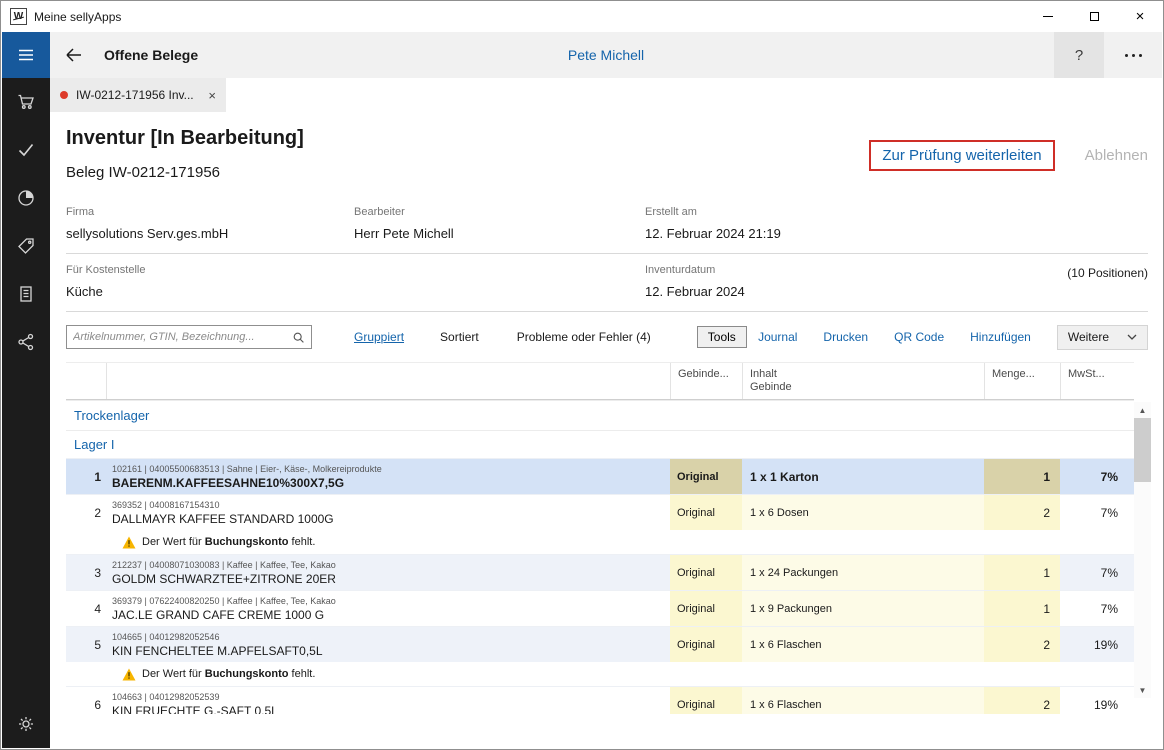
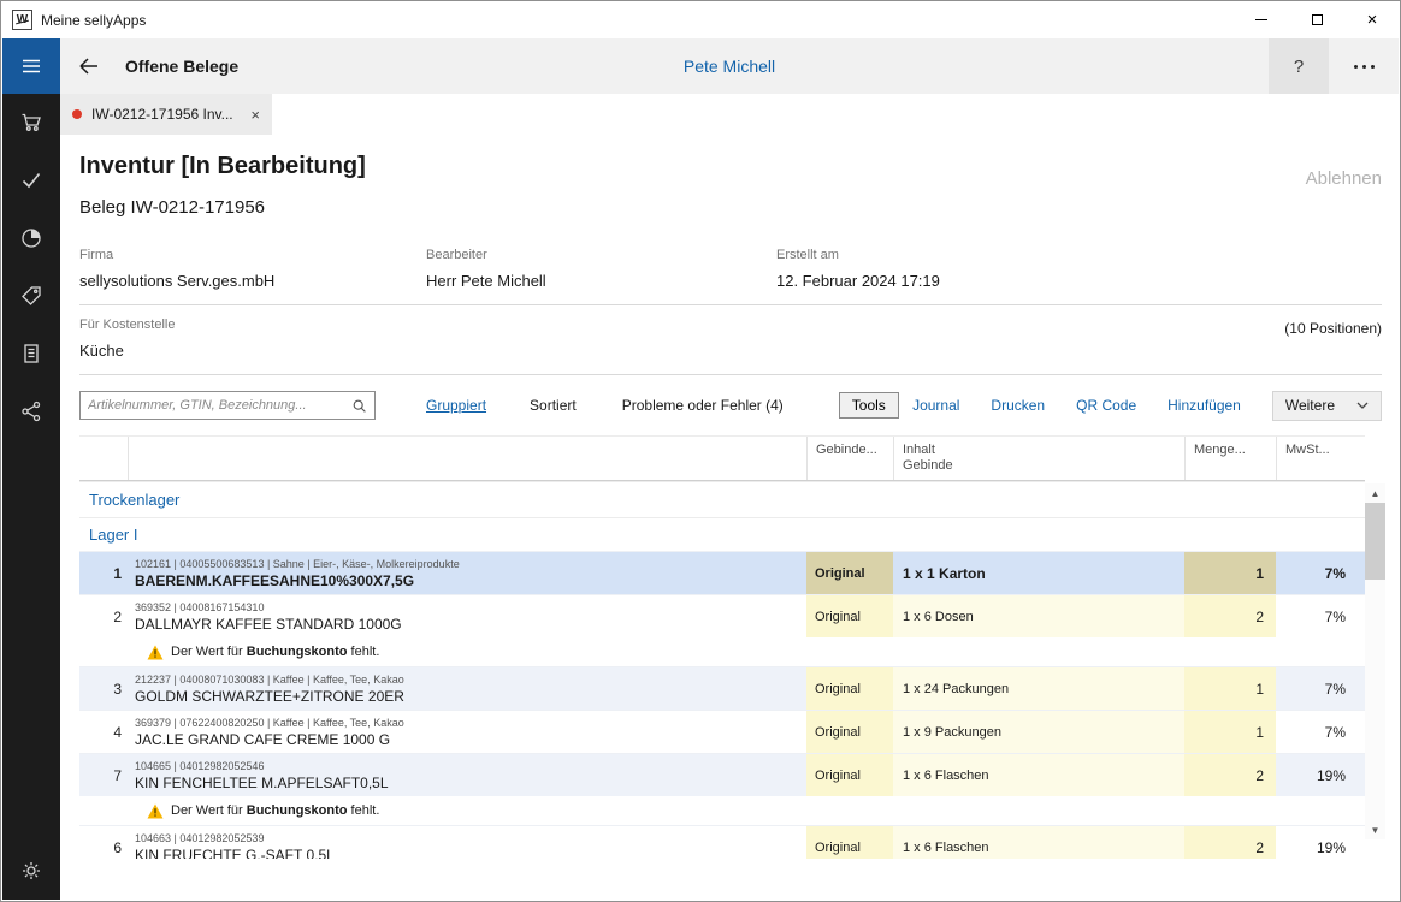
  W
  Meine sellyApps
  ×
  Offene Belege
  Pete Michell
  ?
  IW-0212-171956 Inv...
  ×
  Inventur [In Bearbeitung]
  Beleg IW-0212-171956
- Zur Prüfung weiterleiten
  Ablehnen
  Firma
  sellysolutions Serv.ges.mbH
  Bearbeiter
  Herr Pete Michell
  Erstellt am
- 12. Februar 2024 21:19
+ 12. Februar 2024 17:19
  Für Kostenstelle
  Küche
- Inventurdatum
- 12. Februar 2024
  (10 Positionen)
  Artikelnummer, GTIN, Bezeichnung...
  Gruppiert
  Sortiert
  Probleme oder Fehler (4)
  Tools
  Journal
  Drucken
  QR Code
  Hinzufügen
  Weitere
  Gebinde...
  Inhalt
  Gebinde
  Menge...
  MwSt...
  Trockenlager
  Lager I
  1
  102161 | 04005500683513 | Sahne | Eier-, Käse-, Molkereiprodukte
  BAERENM.KAFFEESAHNE10%300X7,5G
  Original
  1 x 1 Karton
  1
  7%
  2
  369352 | 04008167154310
  DALLMAYR KAFFEE STANDARD 1000G
  Original
  1 x 6 Dosen
  2
  7%
  Der Wert für Buchungskonto fehlt.
  3
  212237 | 04008071030083 | Kaffee | Kaffee, Tee, Kakao
  GOLDM SCHWARZTEE+ZITRONE 20ER
  Original
  1 x 24 Packungen
  1
  7%
  4
  369379 | 07622400820250 | Kaffee | Kaffee, Tee, Kakao
  JAC.LE GRAND CAFE CREME 1000 G
  Original
  1 x 9 Packungen
  1
  7%
- 5
+ 7
  104665 | 04012982052546
  KIN FENCHELTEE M.APFELSAFT0,5L
  Original
  1 x 6 Flaschen
  2
  19%
  Der Wert für Buchungskonto fehlt.
  6
  104663 | 04012982052539
  KIN FRUECHTE G.-SAFT 0,5L
  Original
  1 x 6 Flaschen
  2
  19%
  ▲
  ▼
